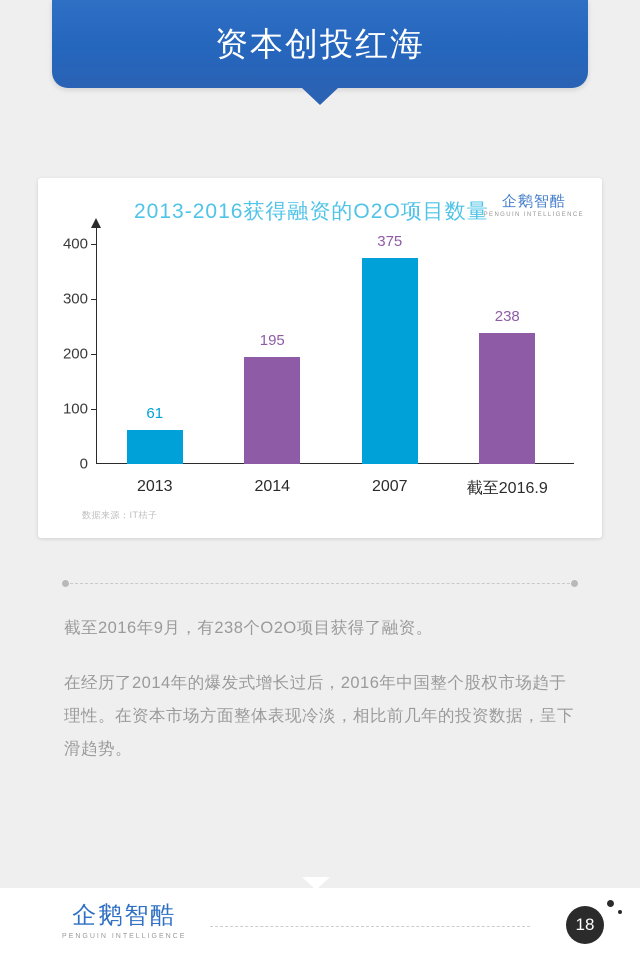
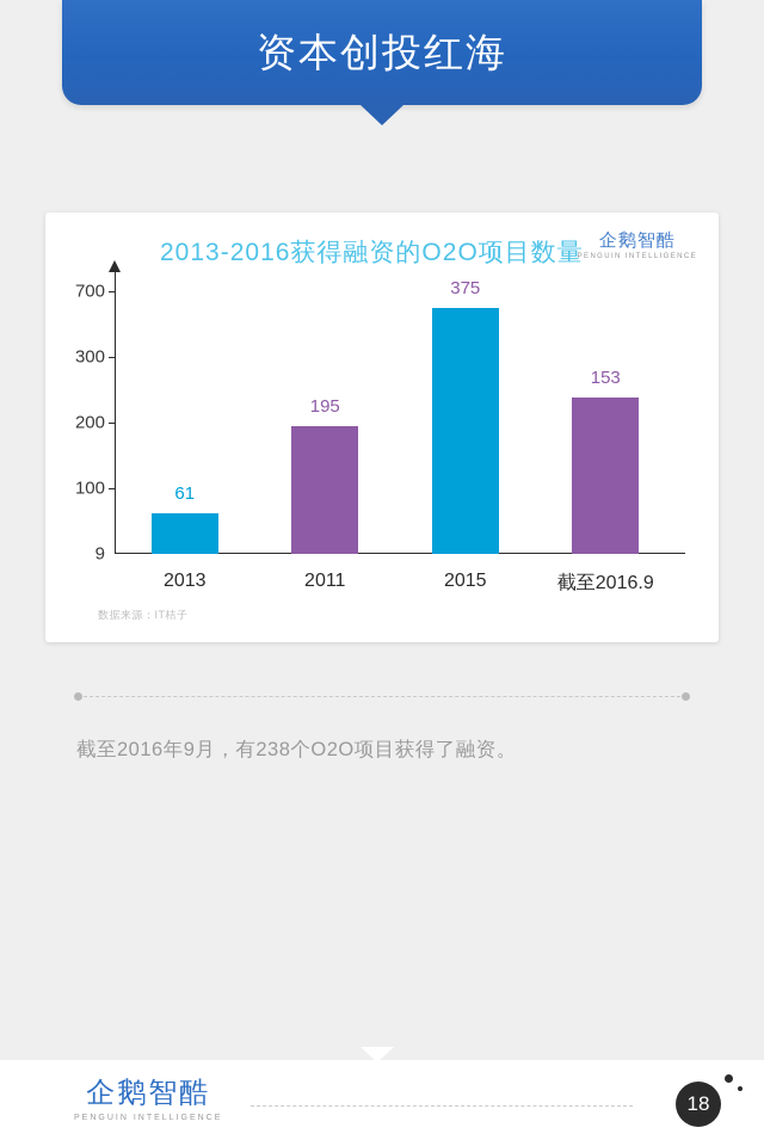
  资本创投红海
  2013-2016获得融资的O2O项目数量
  企鹅智酷
- 0
+ 9
  100
  200
  300
- 400
+ 700
  61
  2013
  195
- 2014
+ 2011
  375
- 2007
+ 2015
- 238
+ 153
  截至2016.9
  数据来源：IT桔子
  截至2016年9月，有238个O2O项目获得了融资。
- 在经历了2014年的爆发式增长过后，2016年中国整个股权市场趋于理性。在资本市场方面整体表现冷淡，相比前几年的投资数据，呈下滑趋势。
  企鹅智酷
  18
